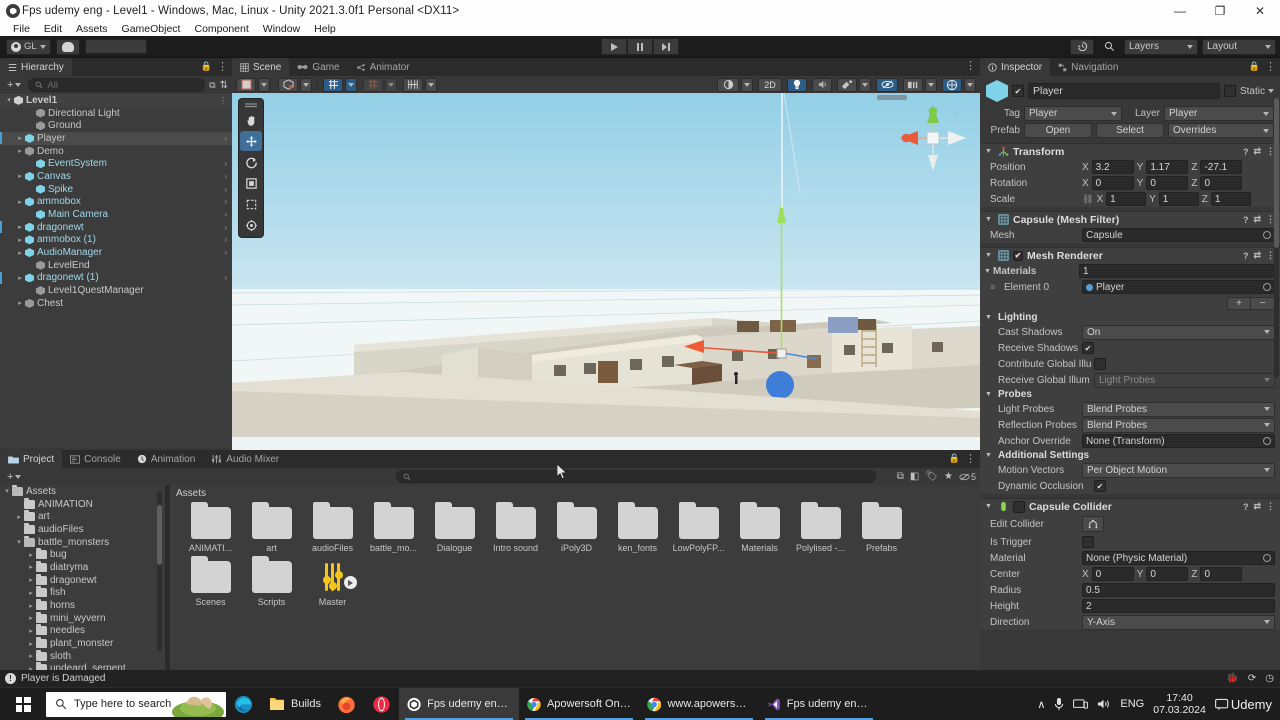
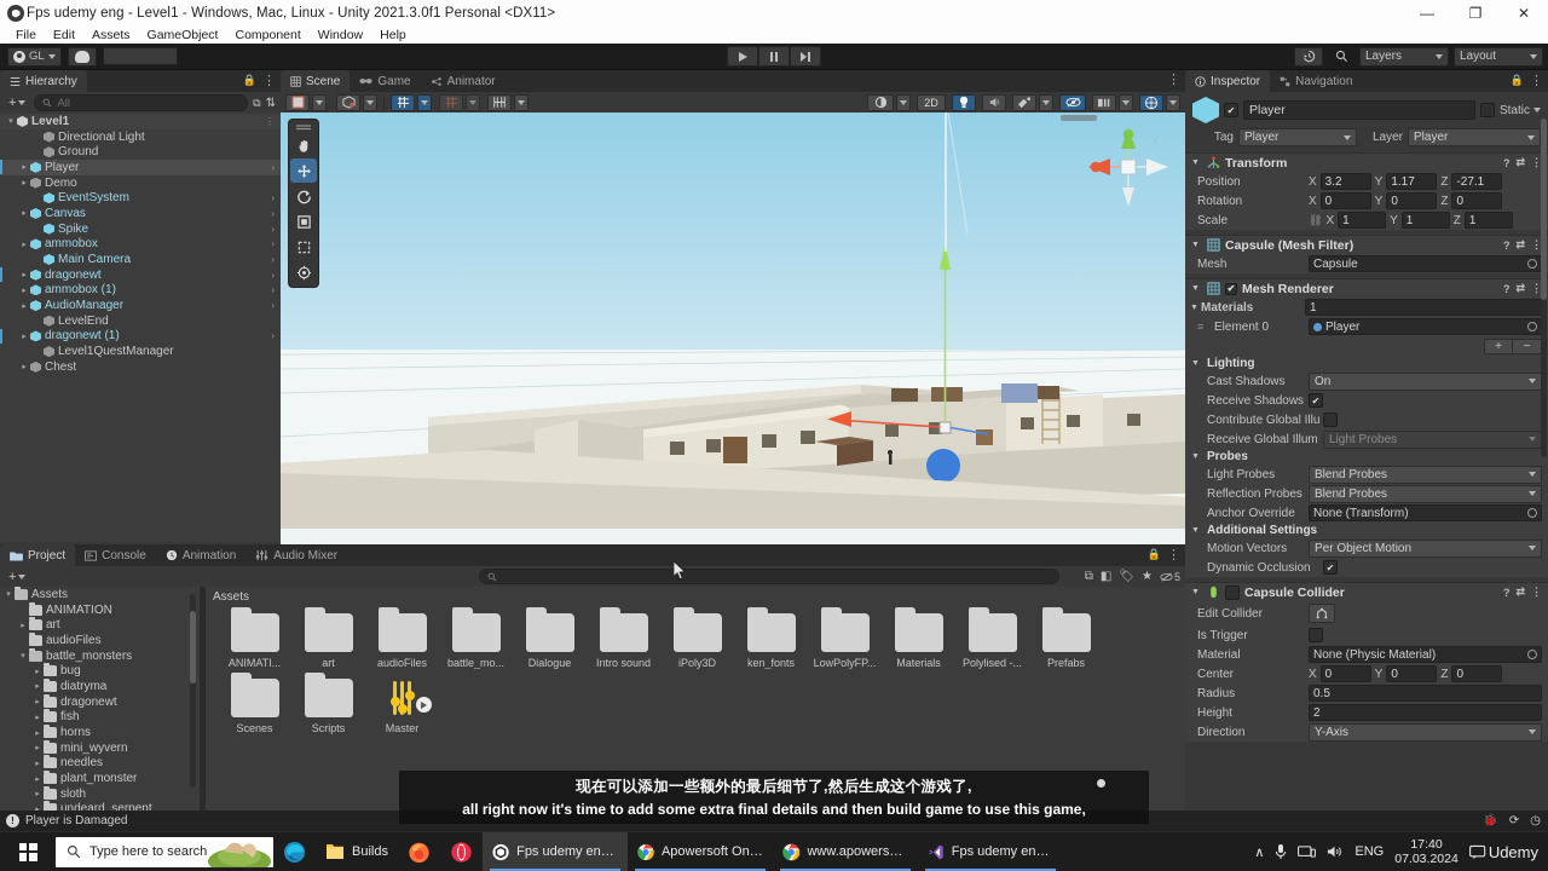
  Fps udemy eng - Level1 - Windows, Mac, Linux - Unity 2021.3.0f1 Personal <DX11>
  —
  ❐
  ✕
  File
  Edit
  Assets
  GameObject
  Component
  Window
  Help
  GL
  Layers
  Layout
  Hierarchy
  🔒
  ⋮
  +
  All
  ⧉
  ⇅
  Level1
  ⋮
  Directional Light
  Ground
  Player
  ›
  Demo
  EventSystem
  ›
  Canvas
  ›
  Spike
  ›
  ammobox
  ›
  Main Camera
  ›
  dragonewt
  ›
  ammobox (1)
  ›
  AudioManager
  ›
  LevelEnd
  dragonewt (1)
  ›
  Level1QuestManager
  Chest
  Scene
  Game
  Animator
  ⋮
  2D
  Inspector
  Navigation
  🔒
  ⋮
  Player
  Static
  Tag
  Player
  Layer
  Player
- Prefab
- Open
- Select
- Overrides
  Transform
  ?
  ⇄
  ⋮
  Position
  X
  3.2
  Y
  1.17
  Z
  -27.1
  Rotation
  X
  0
  Y
  0
  Z
  0
  Scale
  ⛓
  X
  1
  Y
  1
  Z
  1
  Capsule (Mesh Filter)
  ?
  ⇄
  ⋮
  Mesh
  Capsule
  Mesh Renderer
  ?
  ⇄
  ⋮
  Materials
  1
  ≡
  Element 0
  Player
  +
  −
  Lighting
  Cast Shadows
  On
  Receive Shadows
  Contribute Global Illu
  Receive Global Illum
  Light Probes
  Probes
  Light Probes
  Blend Probes
  Reflection Probes
  Blend Probes
  Anchor Override
  None (Transform)
  Additional Settings
  Motion Vectors
  Per Object Motion
  Dynamic Occlusion
  Capsule Collider
  ?
  ⇄
  ⋮
  Edit Collider
  Is Trigger
  Material
  None (Physic Material)
  Center
  X
  0
  Y
  0
  Z
  0
  Radius
  0.5
  Height
  2
  Direction
  Y-Axis
  Project
  Console
  Animation
  Audio Mixer
  🔒
  ⋮
  +
  ⧉
  ◧
  🏷
  ★
  5
  Assets
  ANIMATION
  art
  audioFiles
  battle_monsters
  bug
  diatryma
  dragonewt
  fish
  horns
  mini_wyvern
  needles
  plant_monster
  sloth
  undeard_serpent
  Assets
  ANIMATI...
  art
  audioFiles
  battle_mo...
  Dialogue
  Intro sound
  iPoly3D
  ken_fonts
  LowPolyFP...
  Materials
  Polylised -...
  Prefabs
  Scenes
  Scripts
  Master
  !
  Player is Damaged
  🐞
  ⟳
  ◷
+ 现在可以添加一些额外的最后细节了,然后生成这个游戏了,
+ all right now it's time to add some extra final details and then build game to use this game,
  Type here to search
  Builds
  Fps udemy eng -
  Apowersoft Onlin
  www.apowersoft.
  Fps udemy eng -
  ∧
  ENG
  17:40
  07.03.2024
  Udemy
